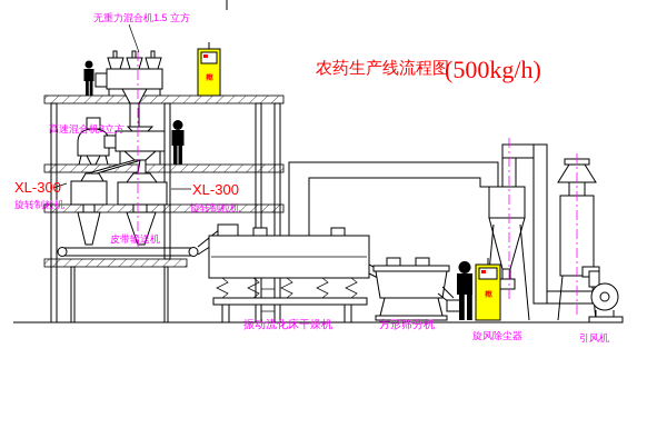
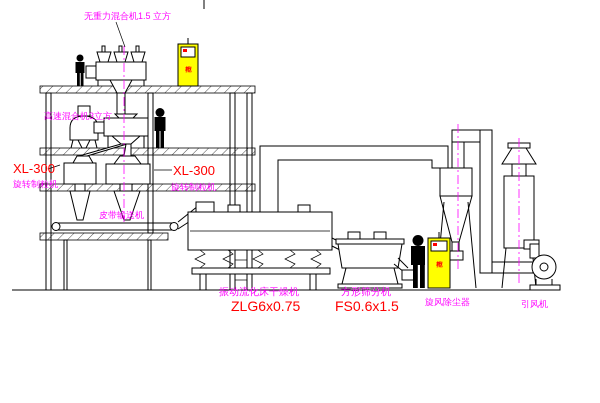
  无重力混合机1.5 立方
- 农药生产线流程图
- (500kg/h)
  高速混合机3立方
  XL-300
  旋转制粒机
  XL-300
  旋转制粒机
  皮带输送机
  振动流化床干燥机
+ ZLG6x0.75
  方形筛分机
+ FS0.6x1.5
  旋风除尘器
  引风机
